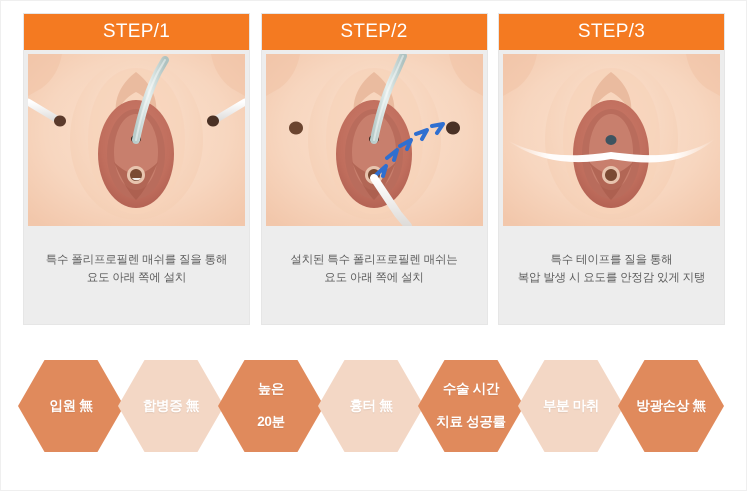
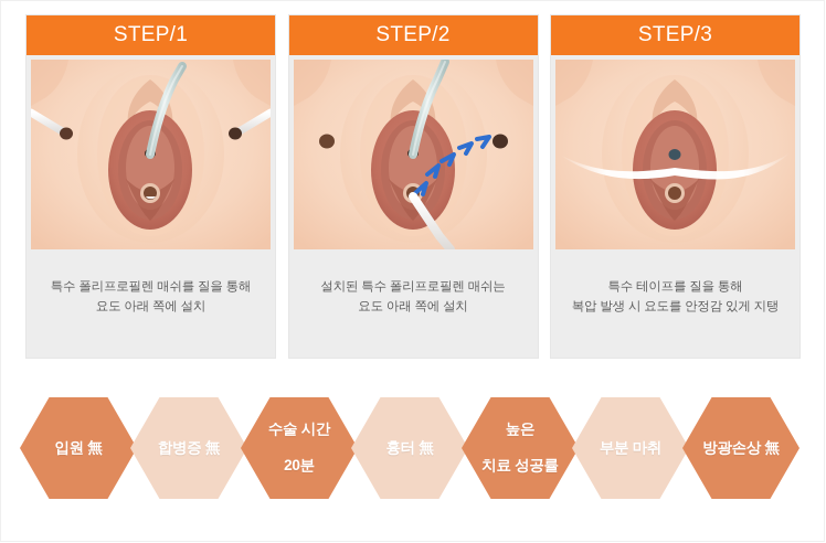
  STEP/1
  특수 폴리프로필렌 매쉬를 질을 통해
  요도 아래 쪽에 설치
  STEP/2
  설치된 특수 폴리프로필렌 매쉬는
  요도 아래 쪽에 설치
  STEP/3
  특수 테이프를 질을 통해
  복압 발생 시 요도를 안정감 있게 지탱
  입원 無
  합병증 無
- 높은
+ 수술 시간
  20분
  흉터 無
- 수술 시간
+ 높은
  치료 성공률
  부분 마취
  방광손상 無
